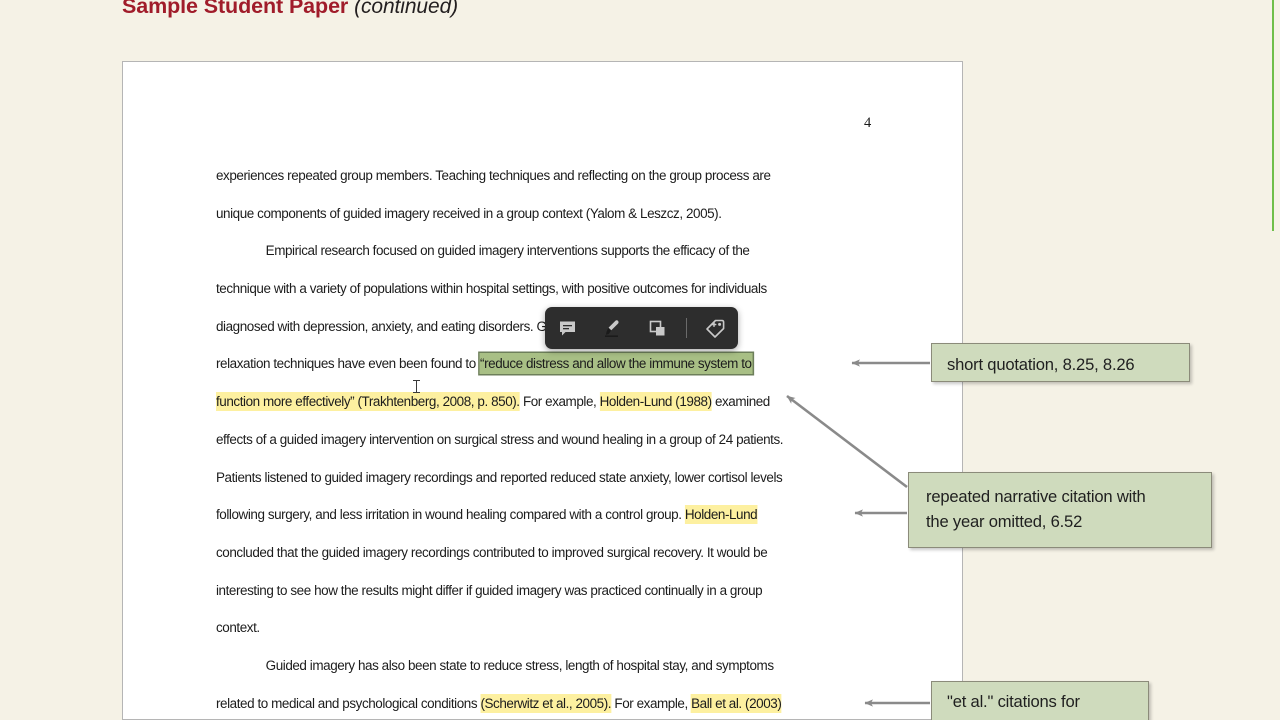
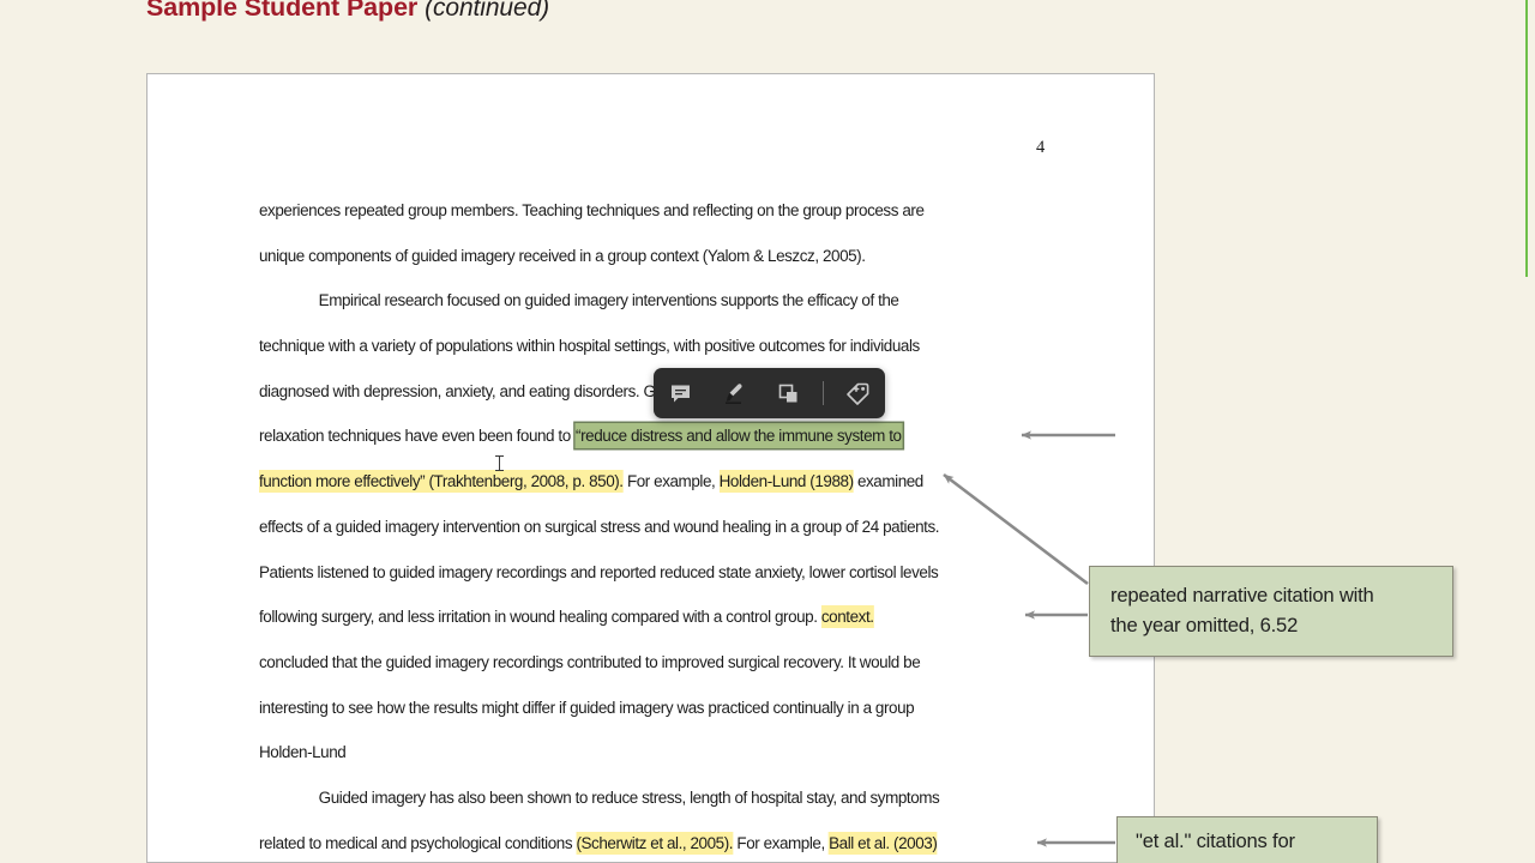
  Sample Student Paper (continued)
  4
  experiences repeated group members. Teaching techniques and reflecting on the group process are
  unique components of guided imagery received in a group context (Yalom & Leszcz, 2005).
  Empirical research focused on guided imagery interventions supports the efficacy of the
  technique with a variety of populations within hospital settings, with positive outcomes for individuals
  diagnosed with depression, anxiety, and eating disorders. G
  relaxation techniques have even been found to “reduce distress and allow the immune system to
  function more effectively” (Trakhtenberg, 2008, p. 850). For example, Holden-Lund (1988) examined
  effects of a guided imagery intervention on surgical stress and wound healing in a group of 24 patients.
  Patients listened to guided imagery recordings and reported reduced state anxiety, lower cortisol levels
- following surgery, and less irritation in wound healing compared with a control group. Holden-Lund
+ following surgery, and less irritation in wound healing compared with a control group. context.
  concluded that the guided imagery recordings contributed to improved surgical recovery. It would be
  interesting to see how the results might differ if guided imagery was practiced continually in a group
- context.
+ Holden-Lund
- Guided imagery has also been state to reduce stress, length of hospital stay, and symptoms
+ Guided imagery has also been shown to reduce stress, length of hospital stay, and symptoms
  related to medical and psychological conditions (Scherwitz et al., 2005). For example, Ball et al. (2003)
- short quotation, 8.25, 8.26
  repeated narrative citation with
  the year omitted, 6.52
  "et al." citations for
